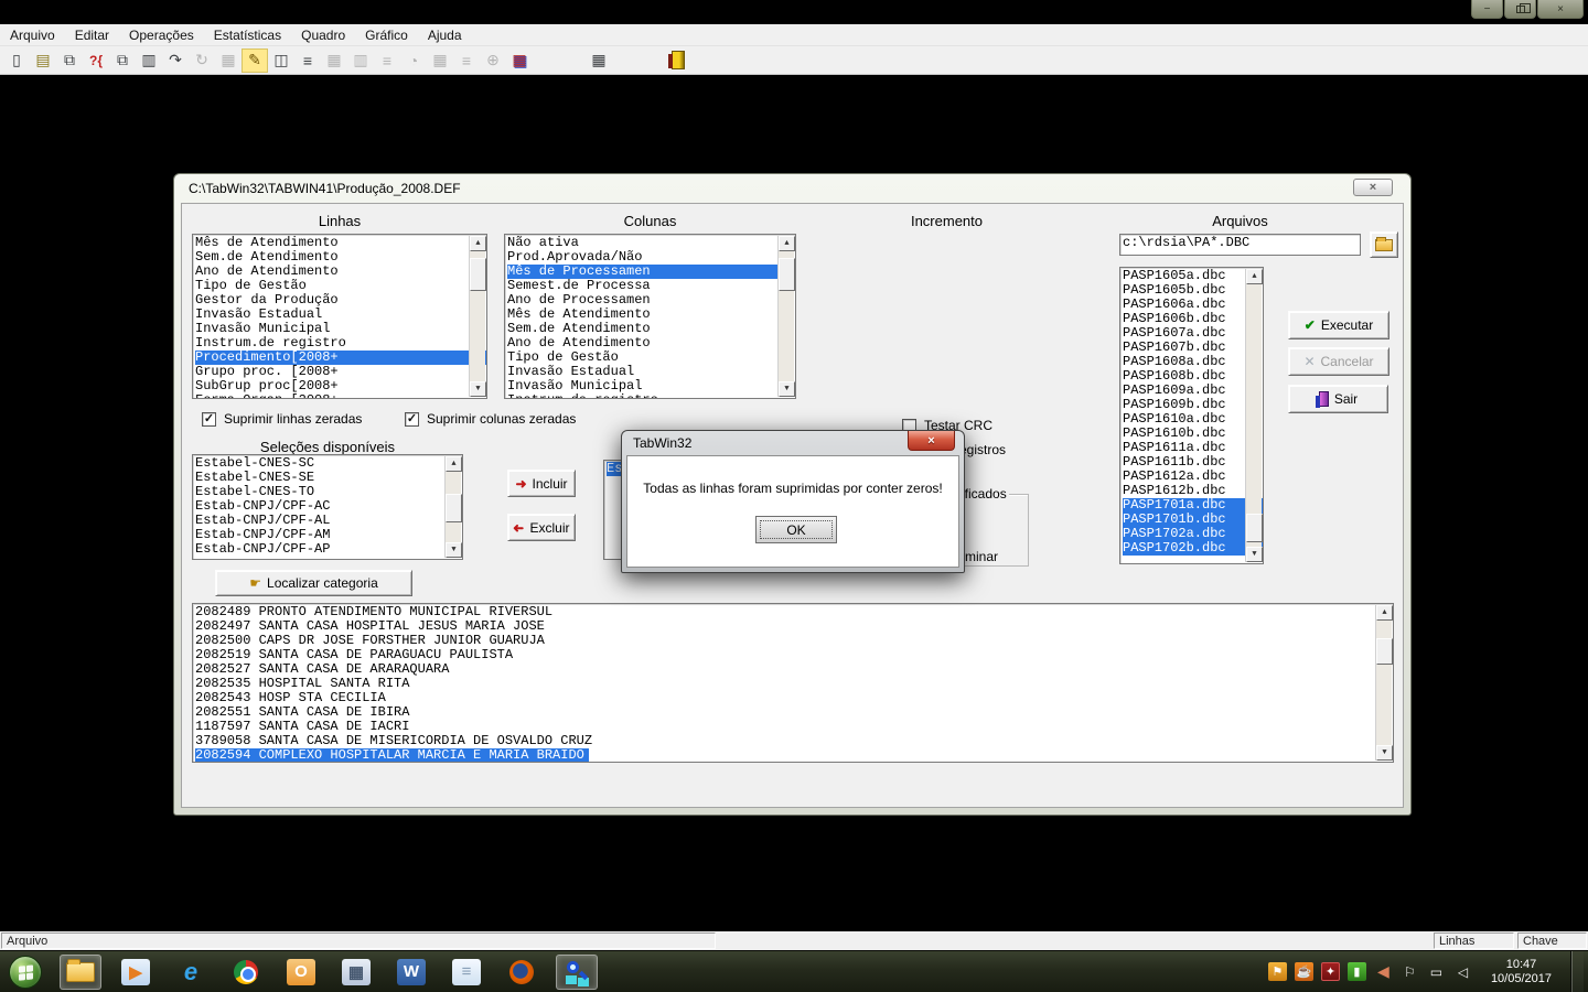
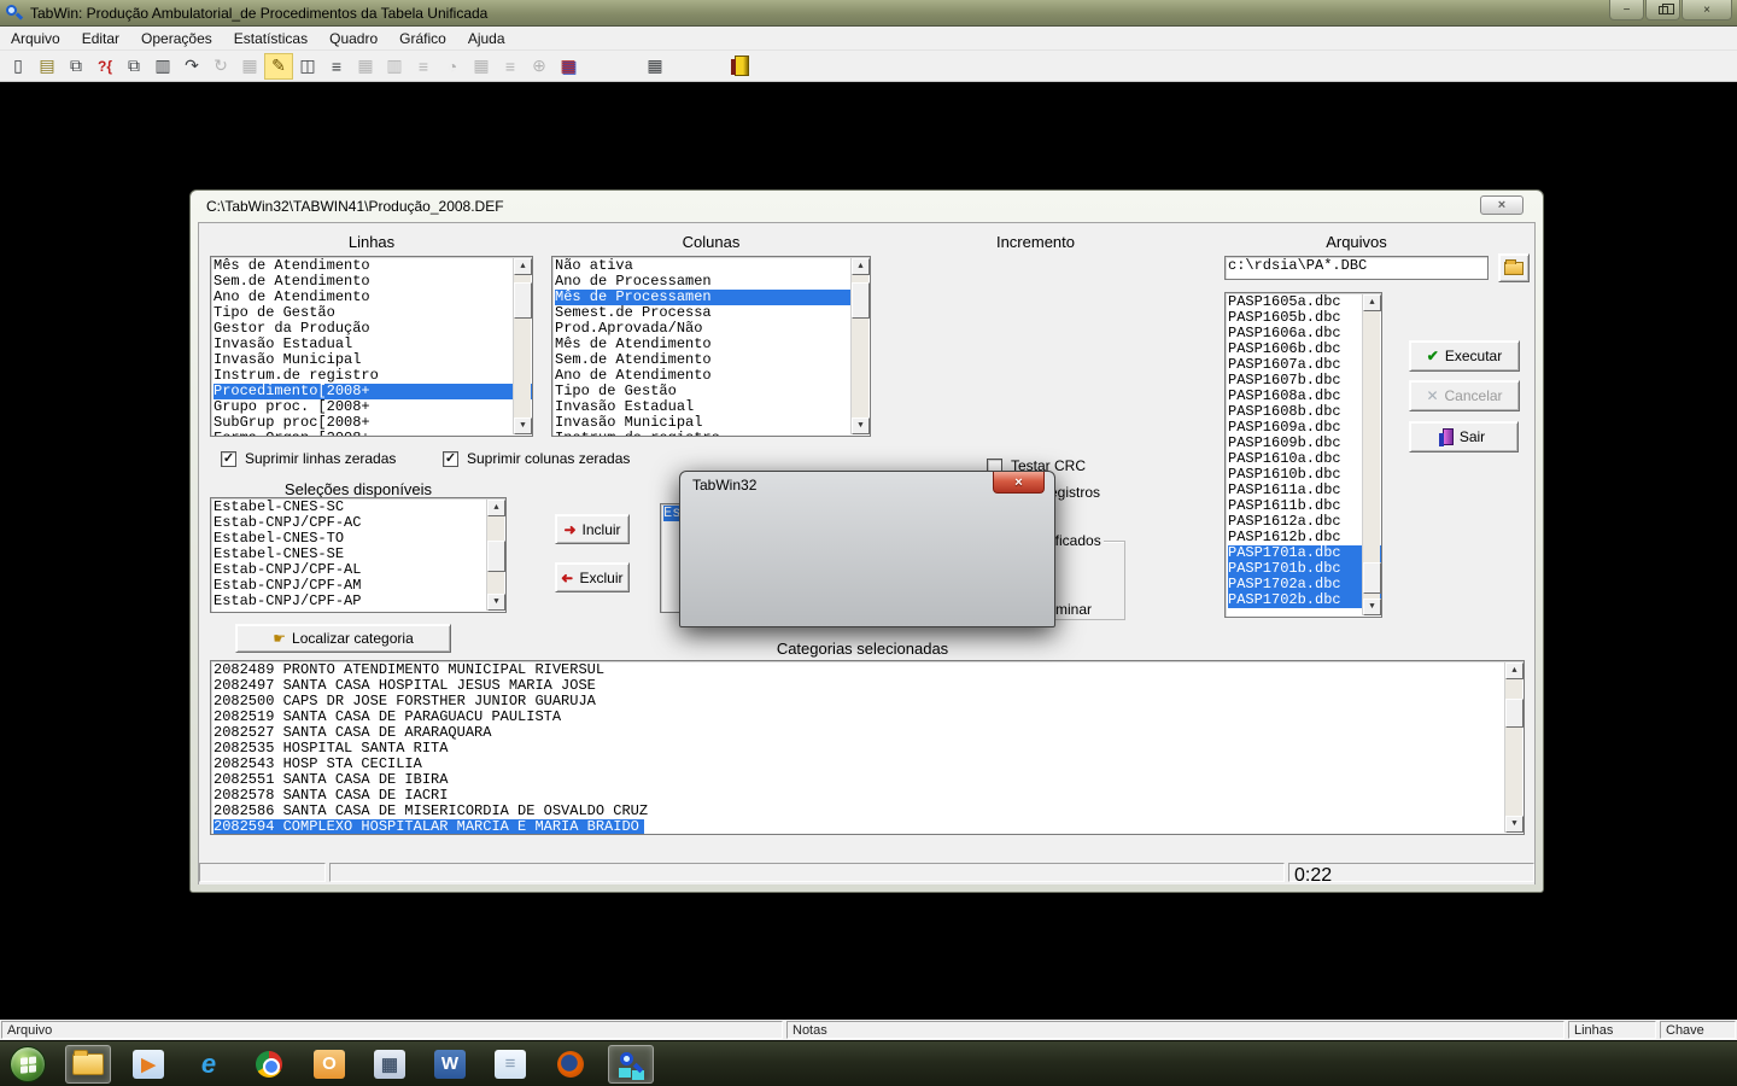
+ TabWin: Produção Ambulatorial_de Procedimentos da Tabela Unificada
  −
  ×
  Arquivo
  Editar
  Operações
  Estatísticas
  Quadro
  Gráfico
  Ajuda
  ▯
  ▤
  ⧉
  ?{
  ⧉
  ▥
  ↷
  ↻
  ▦
  ✎
  ◫
  ≡
  ▦
  ▥
  ≡
  ◔
  ▦
  ≡
  ⊕
  ▦
  ▦
  C:\TabWin32\TABWIN41\Produção_2008.DEF
  ×
  Linhas
  Colunas
  Incremento
  Arquivos
  Mês de Atendimento
  Sem.de Atendimento
  Ano de Atendimento
  Tipo de Gestão
  Gestor da Produção
  Invasão Estadual
  Invasão Municipal
  Instrum.de registro
  Procedimento[2008+
  Grupo proc. [2008+
  SubGrup proc[2008+
  ▲
  ▼
  Não ativa
- Prod.Aprovada/Não
+ Ano de Processamen
  Mês de Processamen
  Semest.de Processa
- Ano de Processamen
+ Prod.Aprovada/Não
  Mês de Atendimento
  Sem.de Atendimento
  Ano de Atendimento
  Tipo de Gestão
  Invasão Estadual
  Invasão Municipal
  ▲
  ▼
  c:\rdsia\PA*.DBC
  PASP1605a.dbc
  PASP1605b.dbc
  PASP1606a.dbc
  PASP1606b.dbc
  PASP1607a.dbc
  PASP1607b.dbc
  PASP1608a.dbc
  PASP1608b.dbc
  PASP1609a.dbc
  PASP1609b.dbc
  PASP1610a.dbc
  PASP1610b.dbc
  PASP1611a.dbc
  PASP1611b.dbc
  PASP1612a.dbc
  PASP1612b.dbc
  PASP1701a.dbc
  PASP1701b.dbc
  PASP1702a.dbc
  PASP1702b.dbc
  ▲
  ▼
  ✔
  Executar
  ✕
  Cancelar
  Sair
  ✓
  Suprimir linhas zeradas
  ✓
  Suprimir colunas zeradas
  Testar CRC
  gistros
  ficados
  minar
  Seleções disponíveis
  Estabel-CNES-SC
- Estabel-CNES-SE
+ Estab-CNPJ/CPF-AC
  Estabel-CNES-TO
- Estab-CNPJ/CPF-AC
+ Estabel-CNES-SE
  Estab-CNPJ/CPF-AL
  Estab-CNPJ/CPF-AM
  Estab-CNPJ/CPF-AP
  ▲
  ▼
  ➜
  Incluir
  Excluir
  ☛
  Localizar categoria
+ Categorias selecionadas
  2082489 PRONTO ATENDIMENTO MUNICIPAL RIVERSUL
  2082497 SANTA CASA HOSPITAL JESUS MARIA JOSE
  2082500 CAPS DR JOSE FORSTHER JUNIOR GUARUJA
  2082519 SANTA CASA DE PARAGUACU PAULISTA
  2082527 SANTA CASA DE ARARAQUARA
  2082535 HOSPITAL SANTA RITA
  2082543 HOSP STA CECILIA
  2082551 SANTA CASA DE IBIRA
- 1187597 SANTA CASA DE IACRI
+ 2082578 SANTA CASA DE IACRI
- 3789058 SANTA CASA DE MISERICORDIA DE OSVALDO CRUZ
+ 2082586 SANTA CASA DE MISERICORDIA DE OSVALDO CRUZ
  2082594 COMPLEXO HOSPITALAR MARCIA E MARIA BRAIDO
  ▲
  ▼
+ 0:22
  TabWin32
  ×
- Todas as linhas foram suprimidas por conter zeros!
- OK
  Arquivo
+ Notas
  Linhas
  Chave
  ▶
  e
  O
  ▦
  W
  ≡
- ⚑
- ☕
- ✦
- ▮
- ◀
- ⚐
- ▭
- ◁
- 10:47
- 10/05/2017
